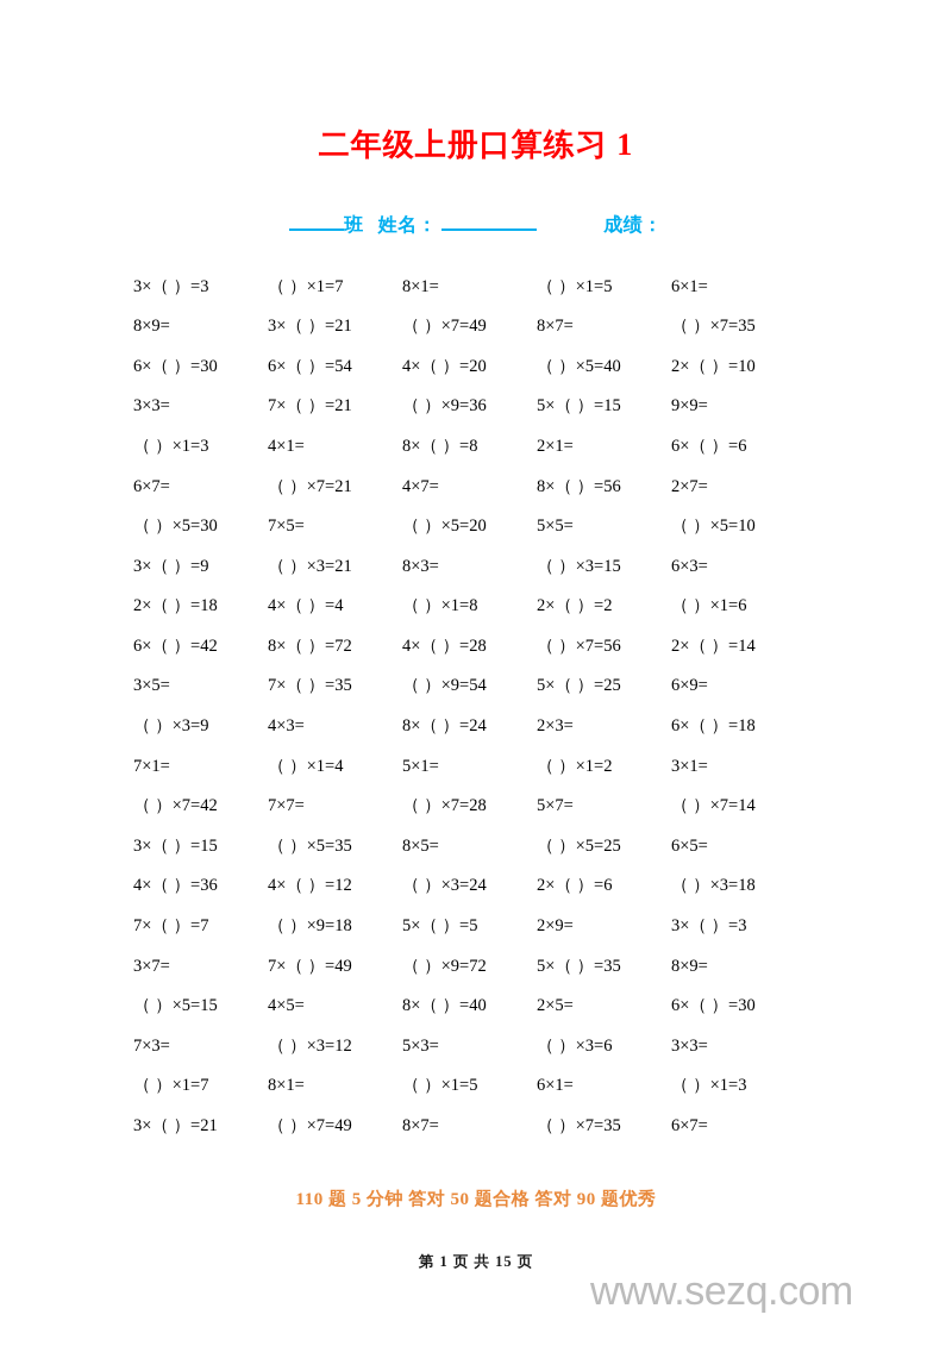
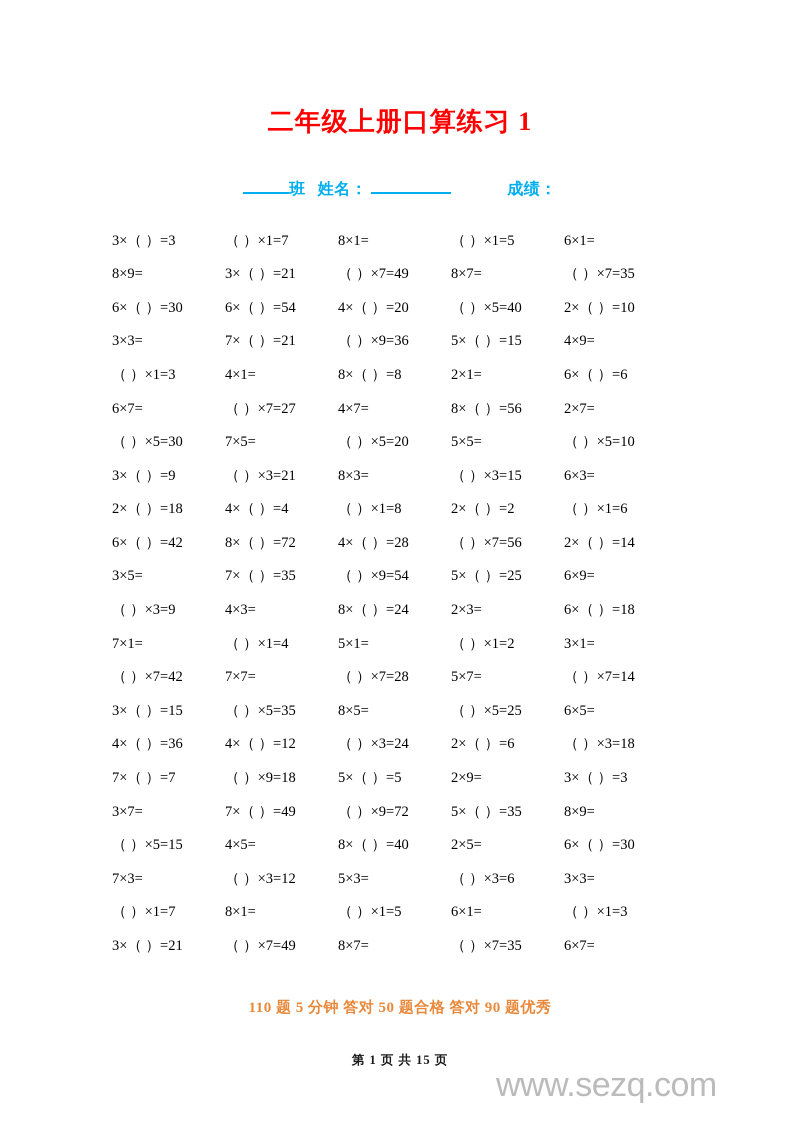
  二年级上册口算练习 1
  班 姓名： 成绩：
  3×（ ）=3
  （ ）×1=7
  8×1=
  （ ）×1=5
  6×1=
  8×9=
  3×（ ）=21
  （ ）×7=49
  8×7=
  （ ）×7=35
  6×（ ）=30
  6×（ ）=54
  4×（ ）=20
  （ ）×5=40
  2×（ ）=10
  3×3=
  7×（ ）=21
  （ ）×9=36
  5×（ ）=15
- 9×9=
+ 4×9=
  （ ）×1=3
  4×1=
  8×（ ）=8
  2×1=
  6×（ ）=6
  6×7=
- （ ）×7=21
+ （ ）×7=27
  4×7=
  8×（ ）=56
  2×7=
  （ ）×5=30
  7×5=
  （ ）×5=20
  5×5=
  （ ）×5=10
  3×（ ）=9
  （ ）×3=21
  8×3=
  （ ）×3=15
  6×3=
  2×（ ）=18
  4×（ ）=4
  （ ）×1=8
  2×（ ）=2
  （ ）×1=6
  6×（ ）=42
  8×（ ）=72
  4×（ ）=28
  （ ）×7=56
  2×（ ）=14
  3×5=
  7×（ ）=35
  （ ）×9=54
  5×（ ）=25
  6×9=
  （ ）×3=9
  4×3=
  8×（ ）=24
  2×3=
  6×（ ）=18
  7×1=
  （ ）×1=4
  5×1=
  （ ）×1=2
  3×1=
  （ ）×7=42
  7×7=
  （ ）×7=28
  5×7=
  （ ）×7=14
  3×（ ）=15
  （ ）×5=35
  8×5=
  （ ）×5=25
  6×5=
  4×（ ）=36
  4×（ ）=12
  （ ）×3=24
  2×（ ）=6
  （ ）×3=18
  7×（ ）=7
  （ ）×9=18
  5×（ ）=5
  2×9=
  3×（ ）=3
  3×7=
  7×（ ）=49
  （ ）×9=72
  5×（ ）=35
  8×9=
  （ ）×5=15
  4×5=
  8×（ ）=40
  2×5=
  6×（ ）=30
  7×3=
  （ ）×3=12
  5×3=
  （ ）×3=6
  3×3=
  （ ）×1=7
  8×1=
  （ ）×1=5
  6×1=
  （ ）×1=3
  3×（ ）=21
  （ ）×7=49
  8×7=
  （ ）×7=35
  6×7=
  110 题 5 分钟 答对 50 题合格 答对 90 题优秀
  第 1 页 共 15 页
  www.sezq.com
